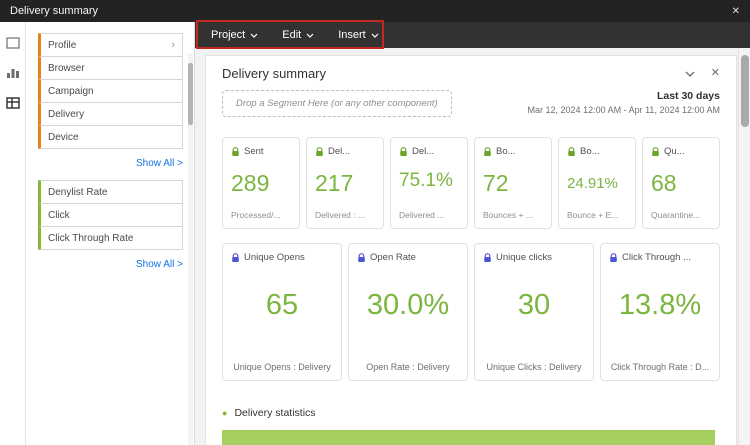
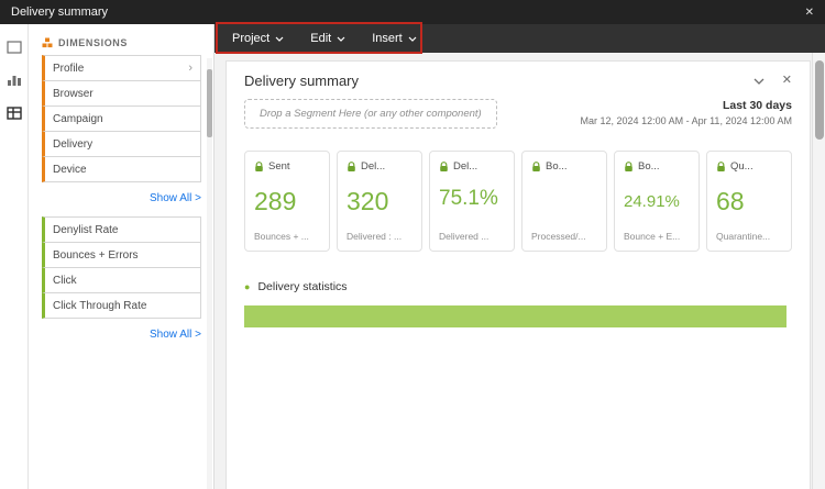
  Delivery summary
  ✕
  Project
  Edit
  Insert
+ DIMENSIONS
  Profile
  ›
  Browser
  Campaign
  Delivery
  Device
  Show All >
  Denylist Rate
+ Bounces + Errors
  Click
  Click Through Rate
  Show All >
  Delivery summary
  ✕
  Drop a Segment Here (or any other component)
  Last 30 days
  Mar 12, 2024 12:00 AM - Apr 11, 2024 12:00 AM
  Sent
  289
- Processed/...
+ Bounces + ...
  Del...
- 217
+ 320
  Delivered : ...
  Del...
  75.1%
  Delivered ...
  Bo...
- 72
- Bounces + ...
+ Processed/...
  Bo...
  24.91%
  Bounce + E...
  Qu...
  68
  Quarantine...
- Unique Opens
- 65
- Unique Opens : Delivery
- Open Rate
- 30.0%
- Open Rate : Delivery
- Unique clicks
- 30
- Unique Clicks : Delivery
- Click Through ...
- 13.8%
- Click Through Rate : D...
  ●
  Delivery statistics
